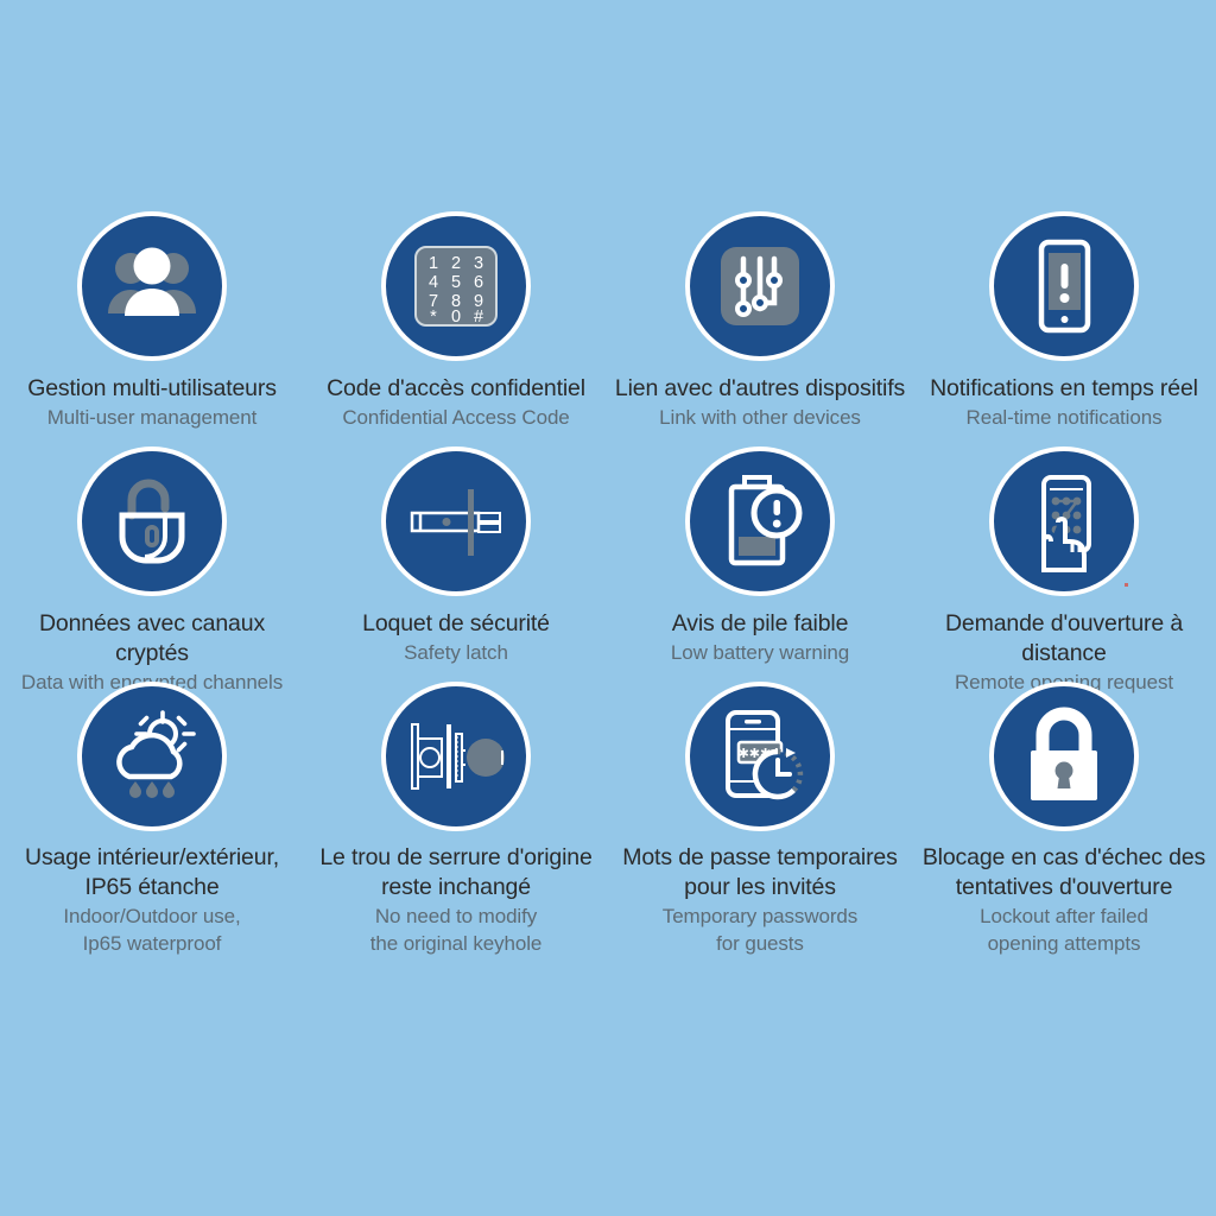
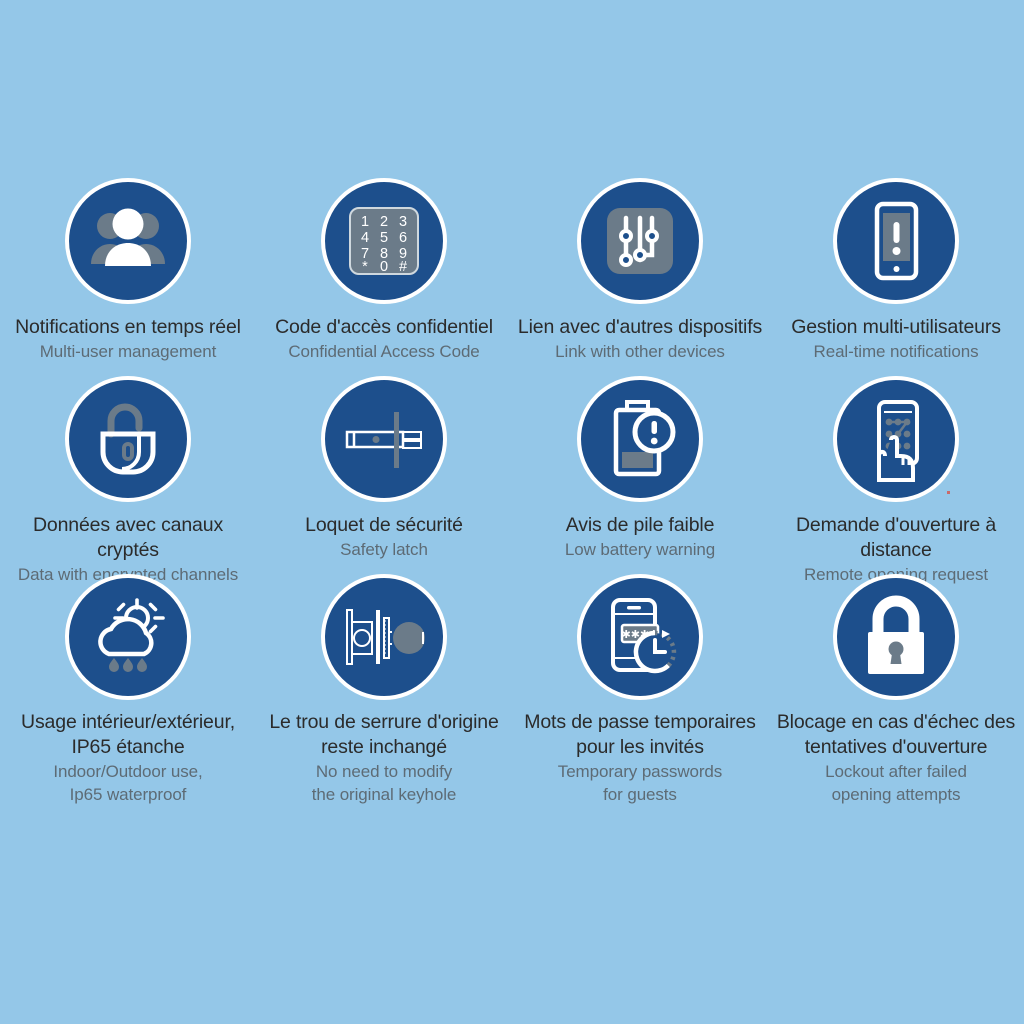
- Gestion multi-utilisateurs
+ Notifications en temps réel
  Multi-user management
  1
  2
  3
  4
  5
  6
  7
  8
  9
  *
  0
  #
  Code d'accès confidentiel
  Confidential Access Code
  Lien avec d'autres dispositifs
  Link with other devices
- Notifications en temps réel
+ Gestion multi-utilisateurs
  Real-time notifications
  Données avec canaux cryptés
  Data with ented channels
  Loquet de sécurité
  Safety latch
  Avis de pile faible
  Low battery warning
  Demande d'ouverture à distance
  Remote opng request
  Usage intérieur/extérieur,
  IP65 étanche
  Indoor/Outdoor use,
  Ip65 waterproof
  Le trou de serrure d'origine
  reste inchangé
  No need to modify
  the original keyhole
  Mots de passe temporaires
  pour les invités
  Temporary passwords
  for guests
  Blocage en cas d'échec des
  tentatives d'ouverture
  Lockout after failed
  opening attempts
